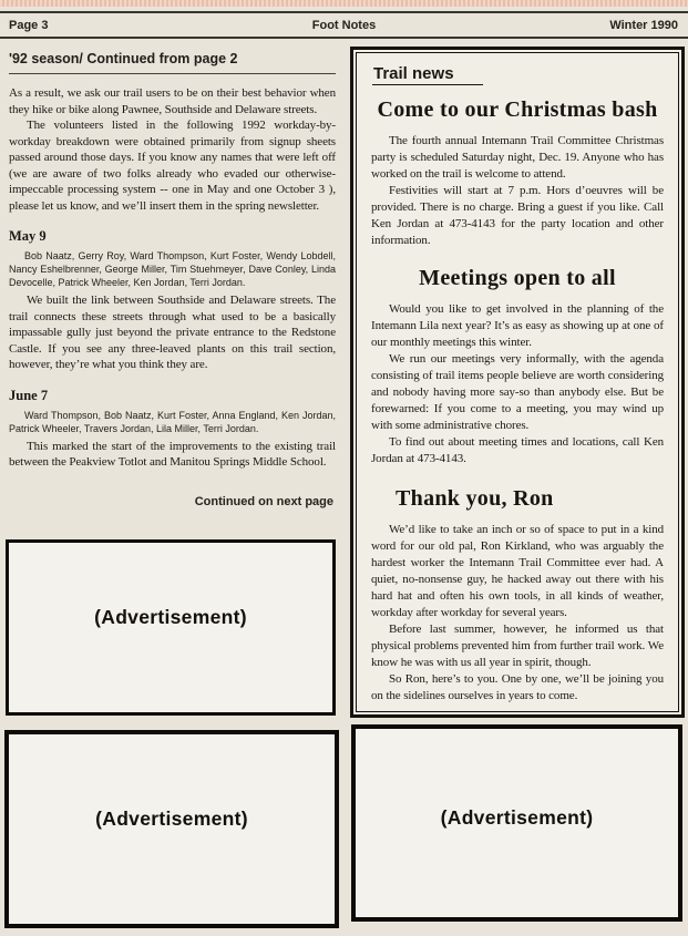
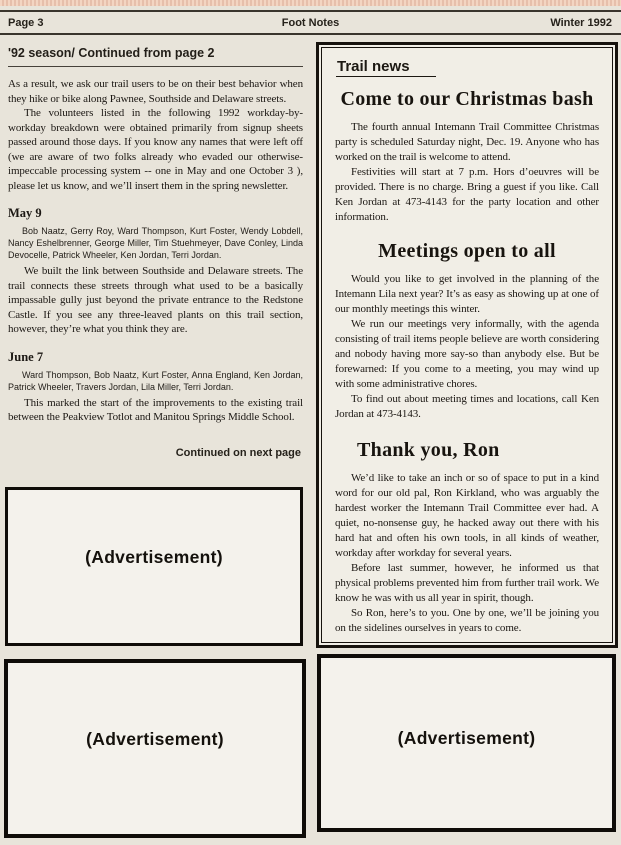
  Page 3
  Foot Notes
- Winter 1990
+ Winter 1992
  '92 season/ Continued from page 2
  As a result, we ask our trail users to be on their best behavior when they hike or bike along Pawnee, Southside and Delaware streets.
  The volunteers listed in the following 1992 workday-by-workday breakdown were obtained primarily from signup sheets passed around those days. If you know any names that were left off (we are aware of two folks already who evaded our otherwise-impeccable processing system -- one in May and one October 3 ), please let us know, and we’ll insert them in the spring newsletter.
  May 9
  Bob Naatz, Gerry Roy, Ward Thompson, Kurt Foster, Wendy Lobdell, Nancy Eshelbrenner, George Miller, Tim Stuehmeyer, Dave Conley, Linda Devocelle, Patrick Wheeler, Ken Jordan, Terri Jordan.
  We built the link between Southside and Delaware streets. The trail connects these streets through what used to be a basically impassable gully just beyond the private entrance to the Redstone Castle. If you see any three-leaved plants on this trail section, however, they’re what you think they are.
  June 7
  Ward Thompson, Bob Naatz, Kurt Foster, Anna England, Ken Jordan, Patrick Wheeler, Travers Jordan, Lila Miller, Terri Jordan.
  This marked the start of the improvements to the existing trail between the Peakview Totlot and Manitou Springs Middle School.
  Continued on next page
  Trail news
  Come to our Christmas bash
  The fourth annual Intemann Trail Committee Christmas party is scheduled Saturday night, Dec. 19. Anyone who has worked on the trail is welcome to attend.
  Festivities will start at 7 p.m. Hors d’oeuvres will be provided. There is no charge. Bring a guest if you like. Call Ken Jordan at 473-4143 for the party location and other information.
  Meetings open to all
  Would you like to get involved in the planning of the Intemann Lila next year? It’s as easy as showing up at one of our monthly meetings this winter.
  We run our meetings very informally, with the agenda consisting of trail items people believe are worth considering and nobody having more say-so than anybody else. But be forewarned: If you come to a meeting, you may wind up with some administrative chores.
  To find out about meeting times and locations, call Ken Jordan at 473-4143.
  Thank you, Ron
  We’d like to take an inch or so of space to put in a kind word for our old pal, Ron Kirkland, who was arguably the hardest worker the Intemann Trail Committee ever had. A quiet, no-nonsense guy, he hacked away out there with his hard hat and often his own tools, in all kinds of weather, workday after workday for several years.
  Before last summer, however, he informed us that physical problems prevented him from further trail work. We know he was with us all year in spirit, though.
  So Ron, here’s to you. One by one, we’ll be joining you on the sidelines ourselves in years to come.
  (Advertisement)
  (Advertisement)
  (Advertisement)
